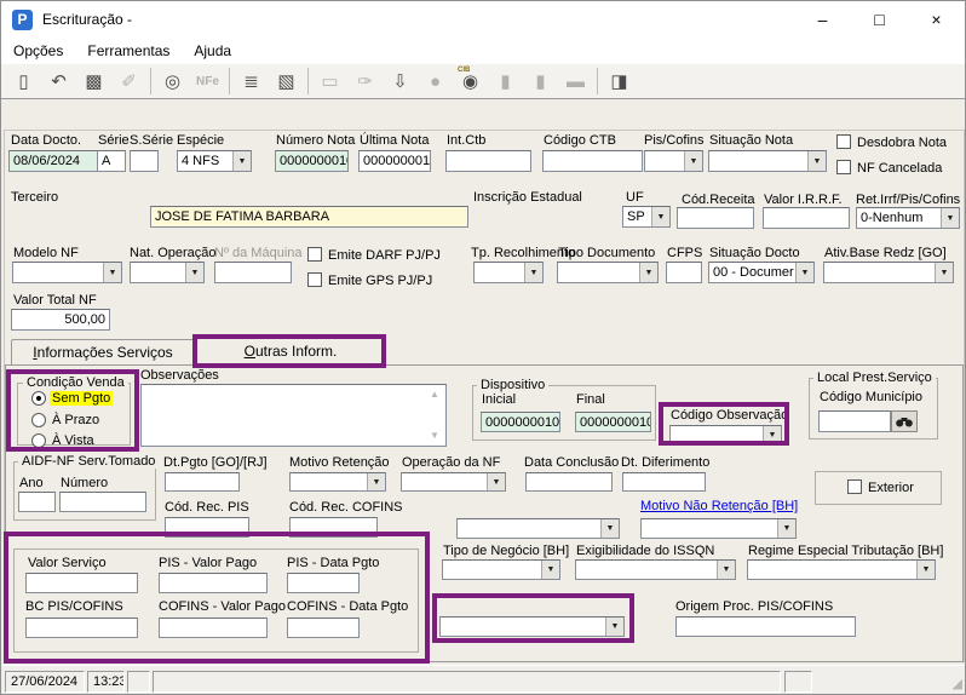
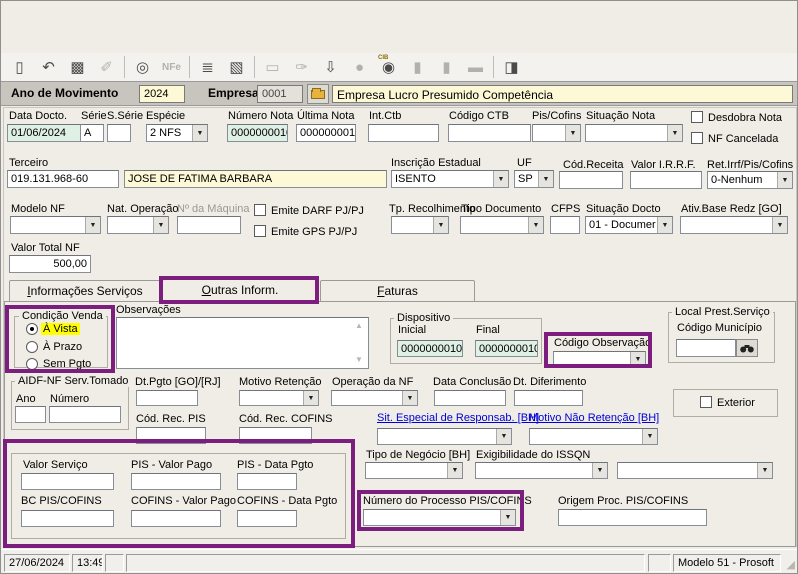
- P
- Escrituração -
- –
- □
- ×
- Opções
- Ferramentas
- Ajuda
  ▯
  ↶
  ▩
  ✐
  ◎
  NFe
  ≣
  ▧
  ▭
  ✑
  ⇩
  ●
  ◉
  ▮
  ▮
  ▬
  ◨
+ Ano de Movimento
+ 2024
+ Empresa
+ 0001
+ Empresa Lucro Presumido Competência
  Data Docto.
- 08/06/2024
+ 01/06/2024
  Série
  A
  S.Série
  Espécie
- 4 NFS
+ 2 NFS
  Número Nota
  000000001
  Última Nota
  000000001
  Int.Ctb
  Código CTB
  Pis/Cofins
  Situação Nota
  Desdobra Nota
  NF Cancelada
  Terceiro
+ 019.131.968-60
  JOSE DE FATIMA BARBARA
  Inscrição Estadual
+ ISENTO
  UF
  SP
  Cód.Receita
  Valor I.R.R.F.
  Ret.Irrf/Pis/Cofins
  0-Nenhum
  Modelo NF
  Nat. Operação
  Nº da Máquina
  Emite DARF PJ/PJ
  Emite GPS PJ/PJ
  Tp. Recolhimento
  Tipo Documento
  CFPS
  Situação Docto
- 00 - Documer
+ 01 - Documer
  Ativ.Base Redz [GO]
  Valor Total NF
  500,00
  Informações Serviços
  Outras Inform.
+ Faturas
  Condição Venda
- Sem Pgto
+ À Vista
  À Prazo
- À Vista
+ Sem Pgto
  Observações
  ▲
  ▼
  Dispositivo
  Inicial
  Final
  0000000010
  0000000010
  Código Observação
  Local Prest.Serviço
  Código Município
  AIDF-NF Serv.Tomado
  Ano
  Número
  Dt.Pgto [GO]/[RJ]
  Motivo Retenção
  Operação da NF
  Data Conclusão
  Dt. Diferimento
  Exterior
  Cód. Rec. PIS
  Cód. Rec. COFINS
+ Sit. Especial de Responsab. [BH]
  Motivo Não Retenção [BH]
  Tipo de Negócio [BH]
  Exigibilidade do ISSQN
- Regime Especial Tributação [BH]
  Valor Serviço
  PIS - Valor Pago
  PIS - Data Pgto
  BC PIS/COFINS
  COFINS - Valor Pago
  COFINS - Data Pgto
+ Número do Processo PIS/COFINS
  Origem Proc. PIS/COFINS
  27/06/2024
- 13:23
+ 13:49
+ Modelo 51 - Prosoft
  ◢
